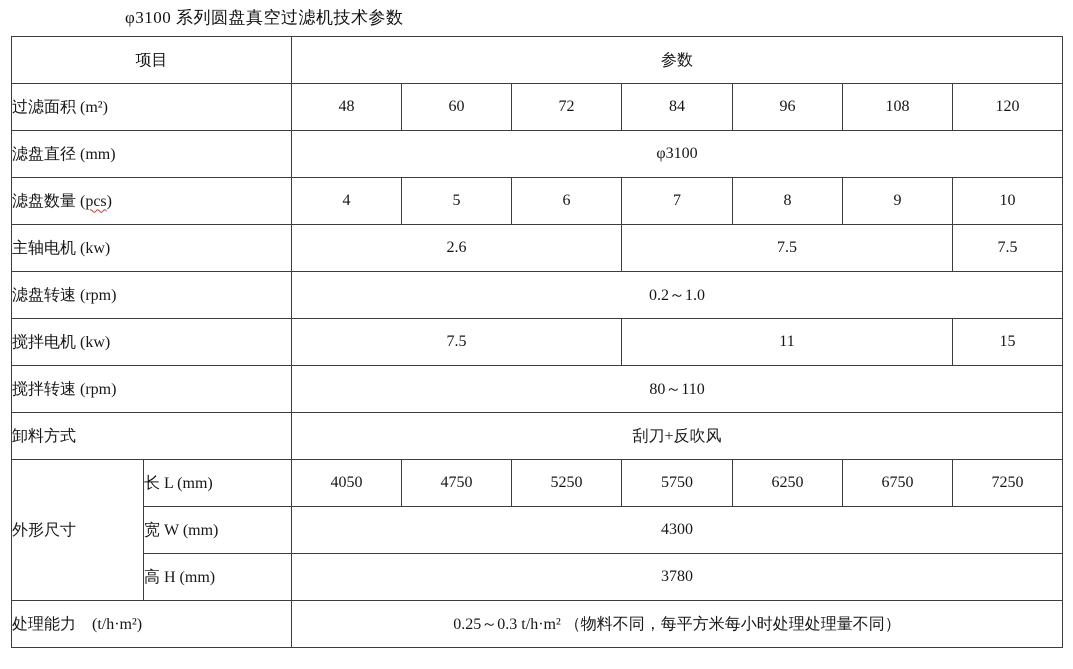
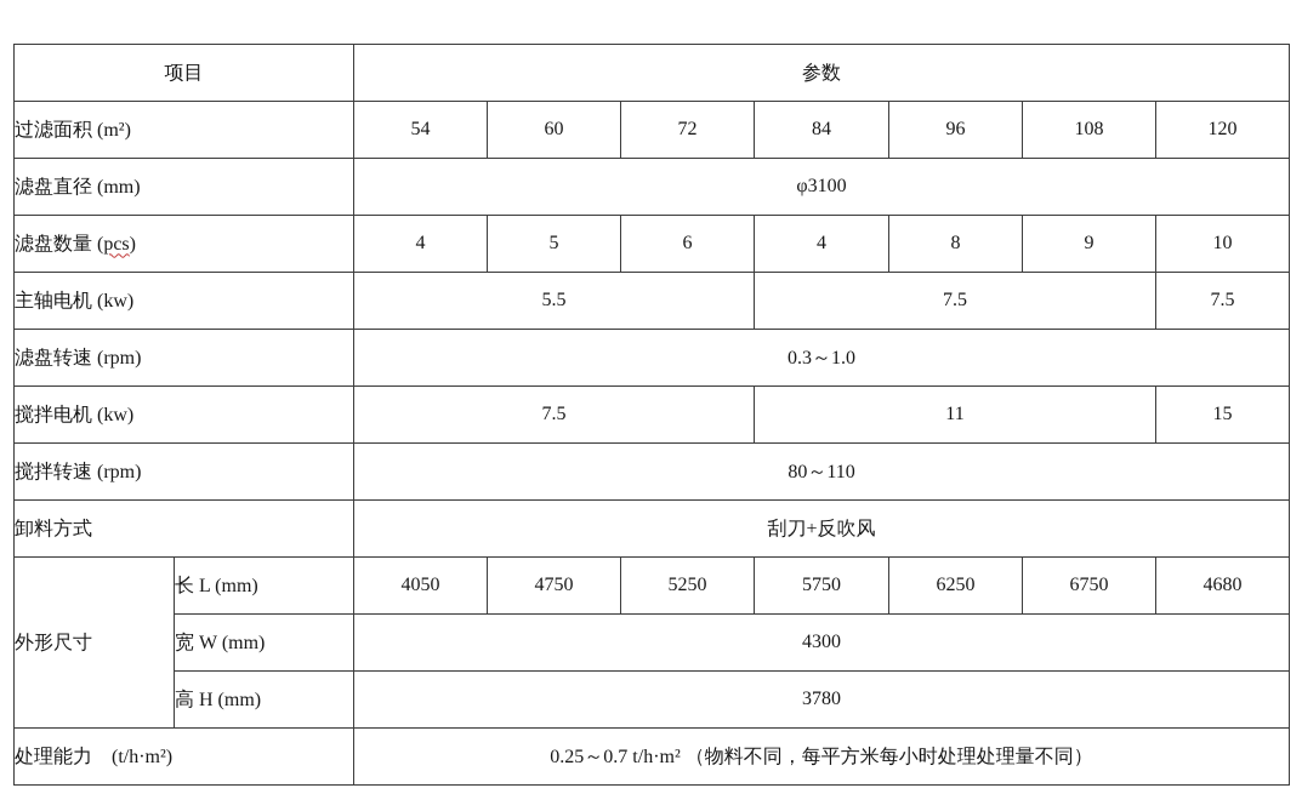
- φ3100 系列圆盘真空过滤机技术参数
  项目	参数
- 过滤面积 (m²)	48	60	72	84	96	108	120
+ 过滤面积 (m²)	54	60	72	84	96	108	120
  滤盘直径 (mm)	φ3100
- 滤盘数量 (pcs)	4	5	6	7	8	9	10
+ 滤盘数量 (pcs)	4	5	6	4	8	9	10
- 主轴电机 (kw)	2.6	7.5	7.5
+ 主轴电机 (kw)	5.5	7.5	7.5
- 滤盘转速 (rpm)	0.2～1.0
+ 滤盘转速 (rpm)	0.3～1.0
  搅拌电机 (kw)	7.5	11	15
  搅拌转速 (rpm)	80～110
  卸料方式	刮刀+反吹风
- 外形尺寸	长 L (mm)	4050	4750	5250	5750	6250	6750	7250
+ 外形尺寸	长 L (mm)	4050	4750	5250	5750	6250	6750	4680
  宽 W (mm)	4300
  高 H (mm)	3780
- 处理能力 (t/h·m²)	0.25～0.3 t/h·m² （物料不同，每平方米每小时处理处理量不同）
+ 处理能力 (t/h·m²)	0.25～0.7 t/h·m² （物料不同，每平方米每小时处理处理量不同）
